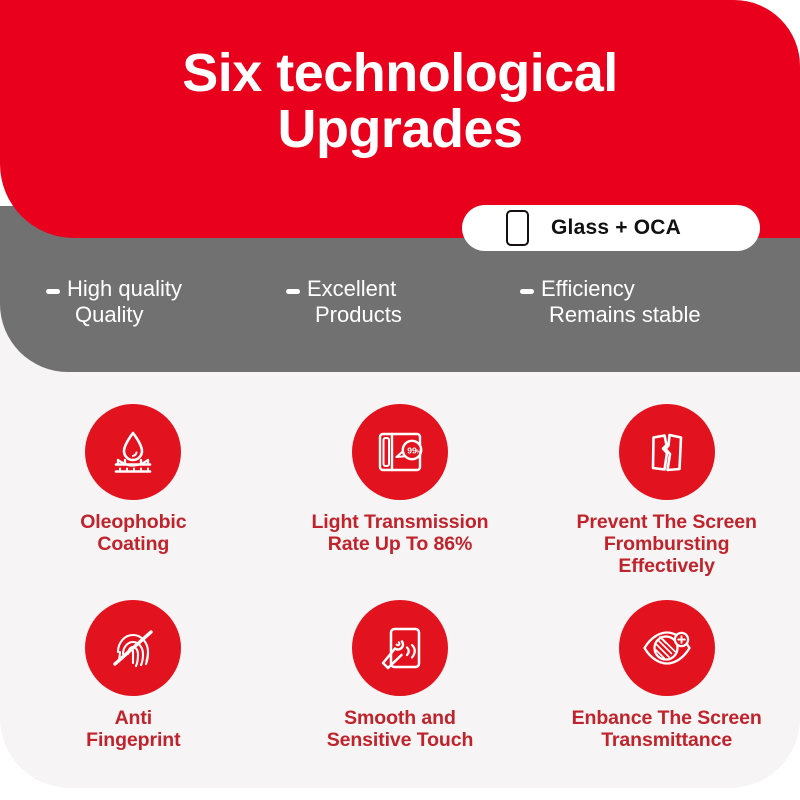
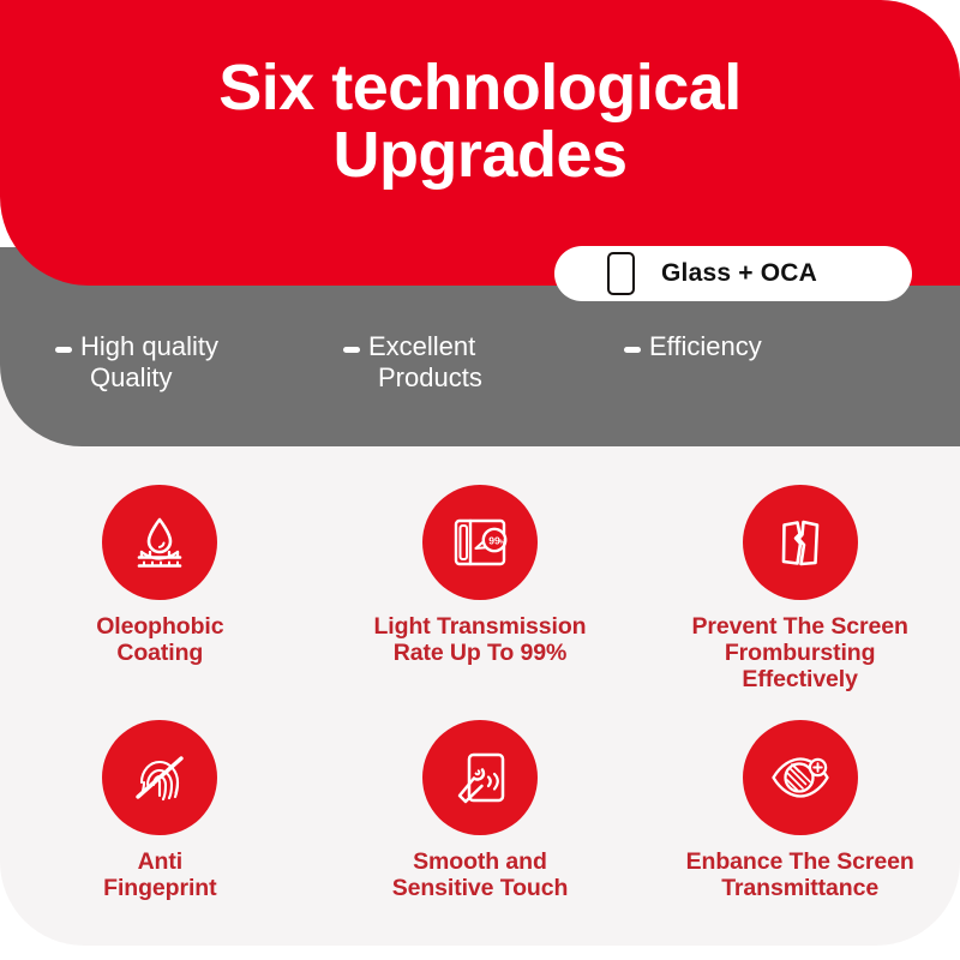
  Six technological
  Upgrades
  Glass + OCA
  High quality
  Quality
  Excellent
  Products
  Efficiency
- Remains stable
  Oleophobic
  Coating
  99
  Light Transmission
- Rate Up To 86%
+ Rate Up To 99%
  Prevent The Screen
  Frombursting
  Effectively
  Anti
  Fingeprint
  Smooth and
  Sensitive Touch
  Enbance The Screen
  Transmittance
